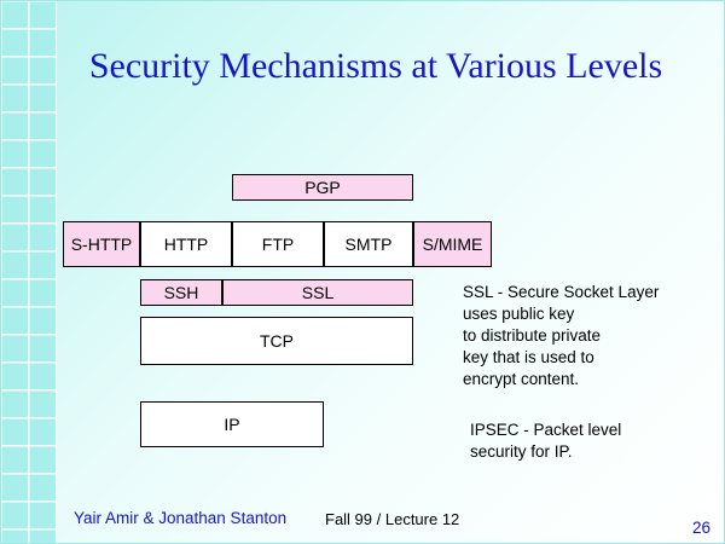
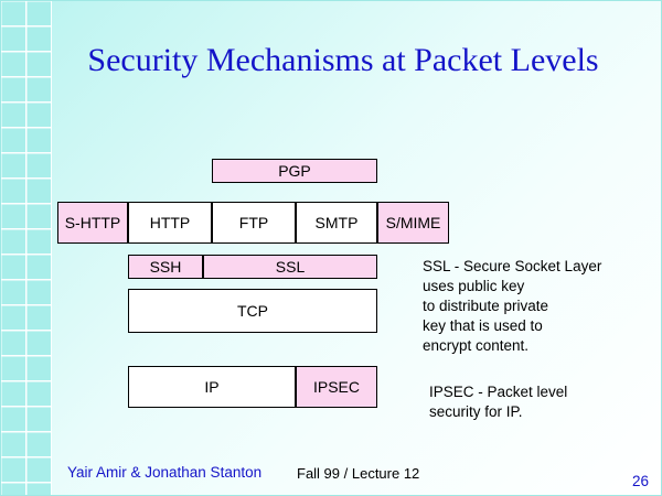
- Security Mechanisms at Various Levels
+ Security Mechanisms at Packet Levels
  Yair Amir & Jonathan Stanton
  Fall 99 / Lecture 12
  26
  PGP
  S-HTTP
  HTTP
  FTP
  SMTP
  S/MIME
  SSH
  SSL
  TCP
  IP
+ IPSEC
  SSL - Secure Socket Layer
  uses public key
  to distribute private
  key that is used to
  encrypt content.
  IPSEC - Packet level
  security for IP.
